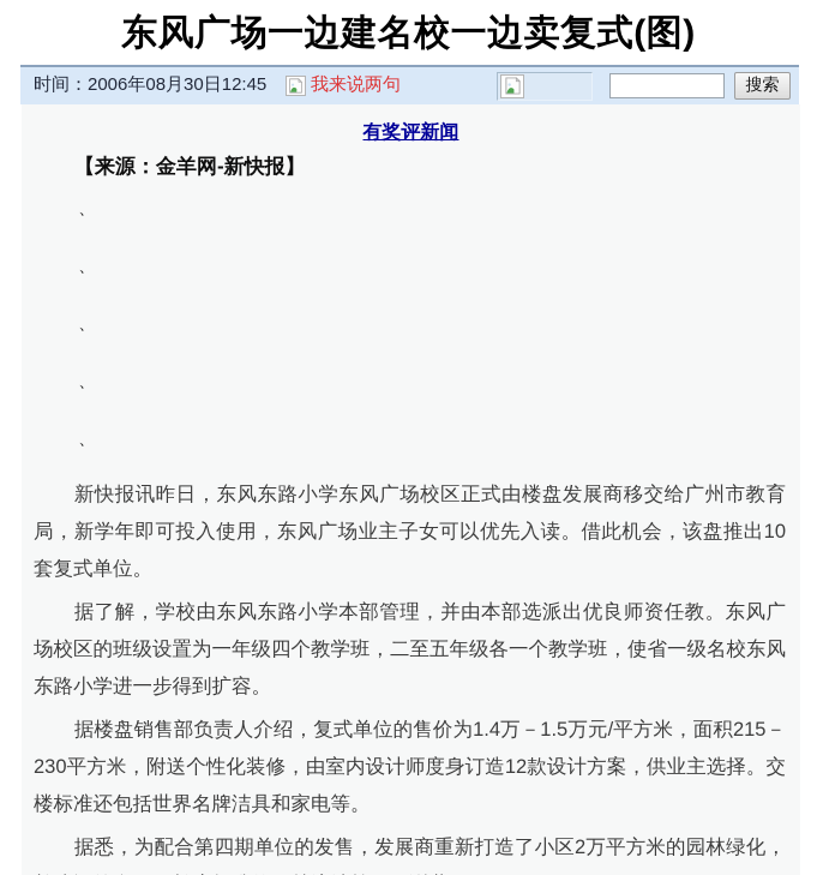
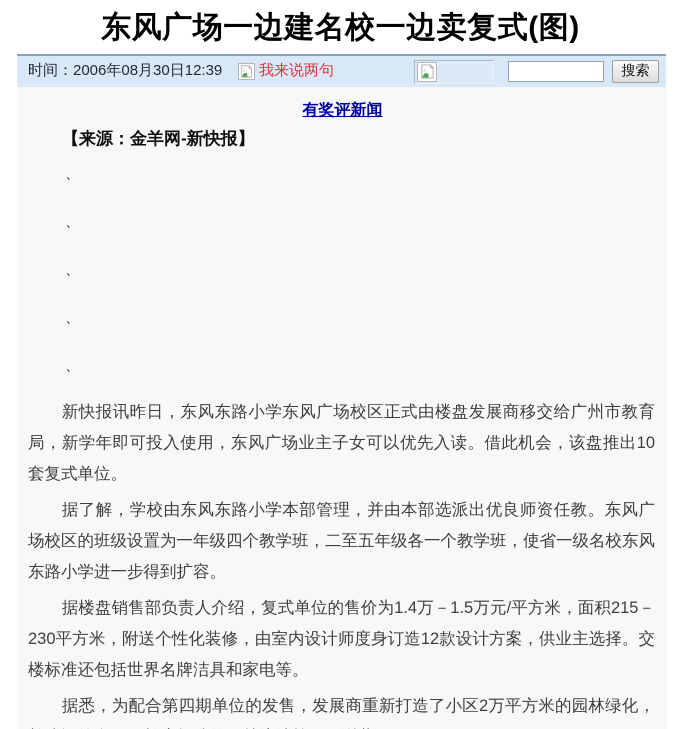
  东风广场一边建名校一边卖复式(图)
- 时间：2006年08月30日12:45
+ 时间：2006年08月30日12:39
  我来说两句
  搜索
  有奖评新闻
  【来源：金羊网-新快报】
  、
  、
  、
  、
  、
  新快报讯昨日，东风东路小学东风广场校区正式由楼盘发展商移交给广州市教育局，新学年即可投入使用，东风广场业主子女可以优先入读。借此机会，该盘推出10套复式单位。
  据了解，学校由东风东路小学本部管理，并由本部选派出优良师资任教。东风广场校区的班级设置为一年级四个教学班，二至五年级各一个教学班，使省一级名校东风东路小学进一步得到扩容。
  据楼盘销售部负责人介绍，复式单位的售价为1.4万－1.5万元/平方米，面积215－230平方米，附送个性化装修，由室内设计师度身订造12款设计方案，供业主选择。交楼标准还包括世界名牌洁具和家电等。
